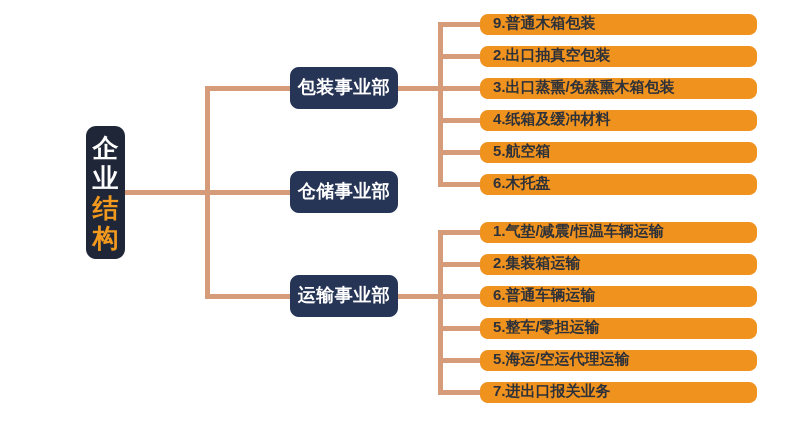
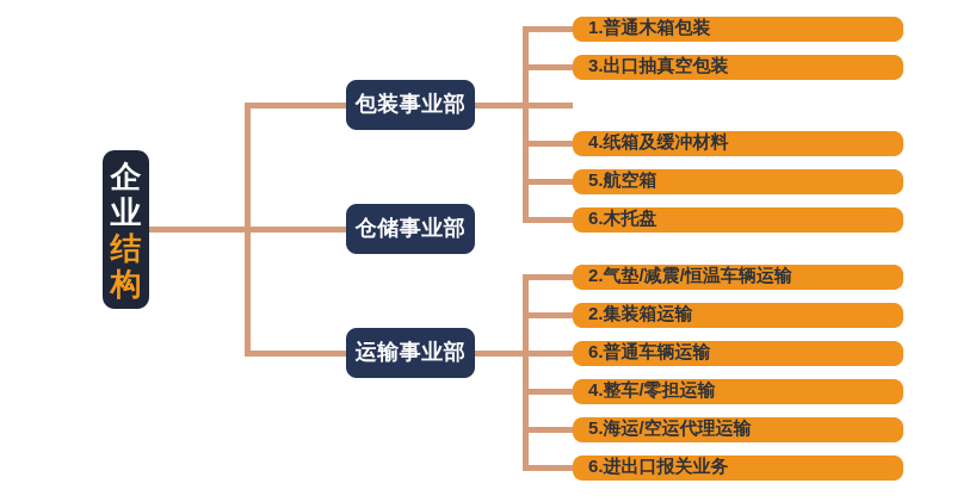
  企业
  结构
  包装事业部
  仓储事业部
  运输事业部
- 9.普通木箱包装
+ 1.普通木箱包装
- 2.出口抽真空包装
+ 3.出口抽真空包装
- 3.出口蒸熏/免蒸熏木箱包装
  4.纸箱及缓冲材料
  5.航空箱
  6.木托盘
- 1.气垫/减震/恒温车辆运输
+ 2.气垫/减震/恒温车辆运输
  2.集装箱运输
  6.普通车辆运输
- 5.整车/零担运输
+ 4.整车/零担运输
  5.海运/空运代理运输
- 7.进出口报关业务
+ 6.进出口报关业务
